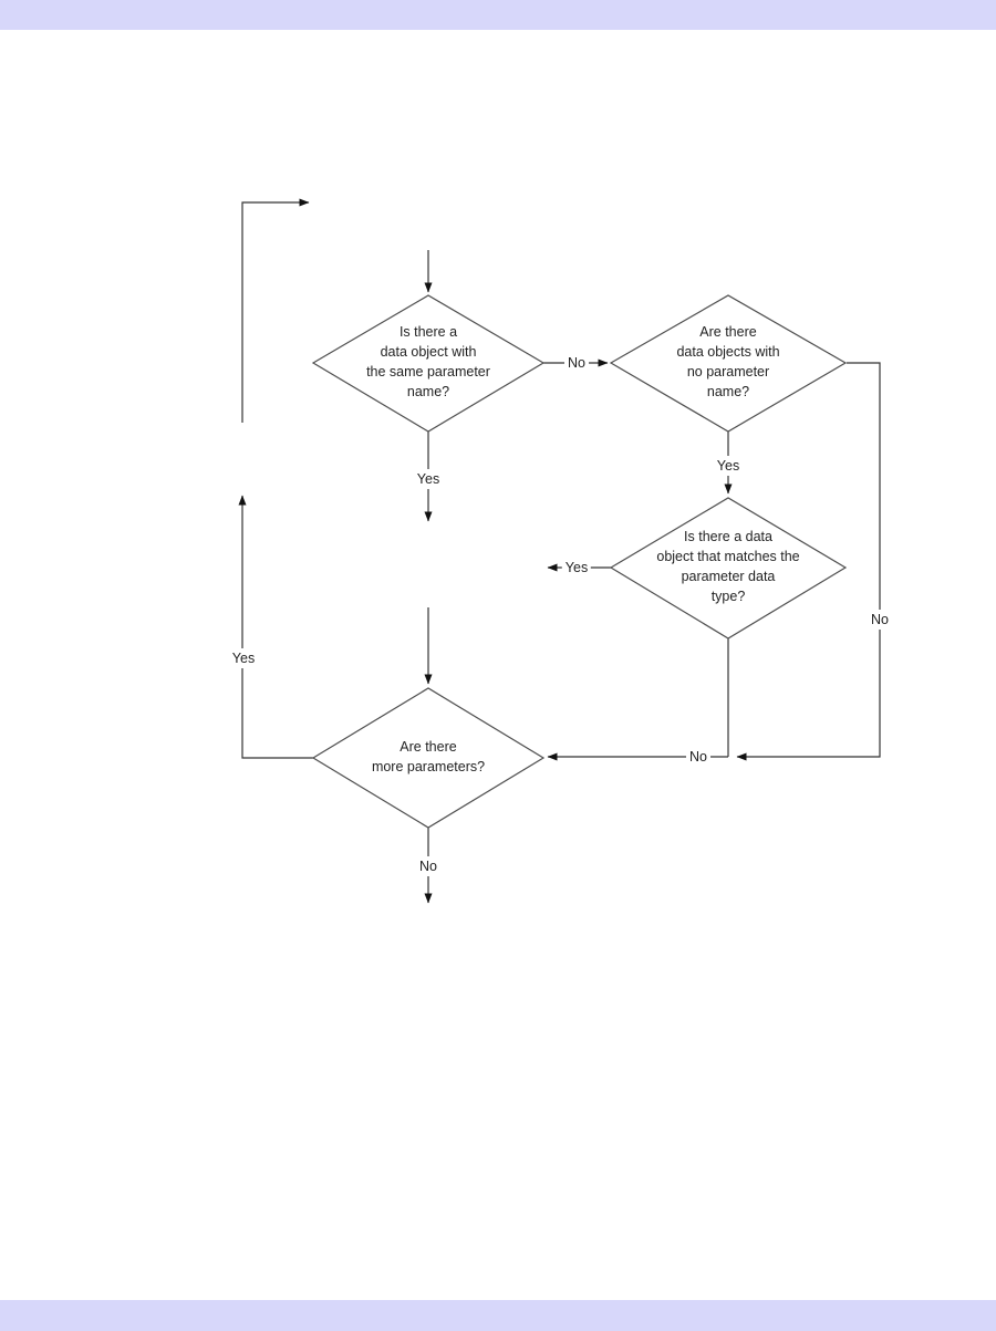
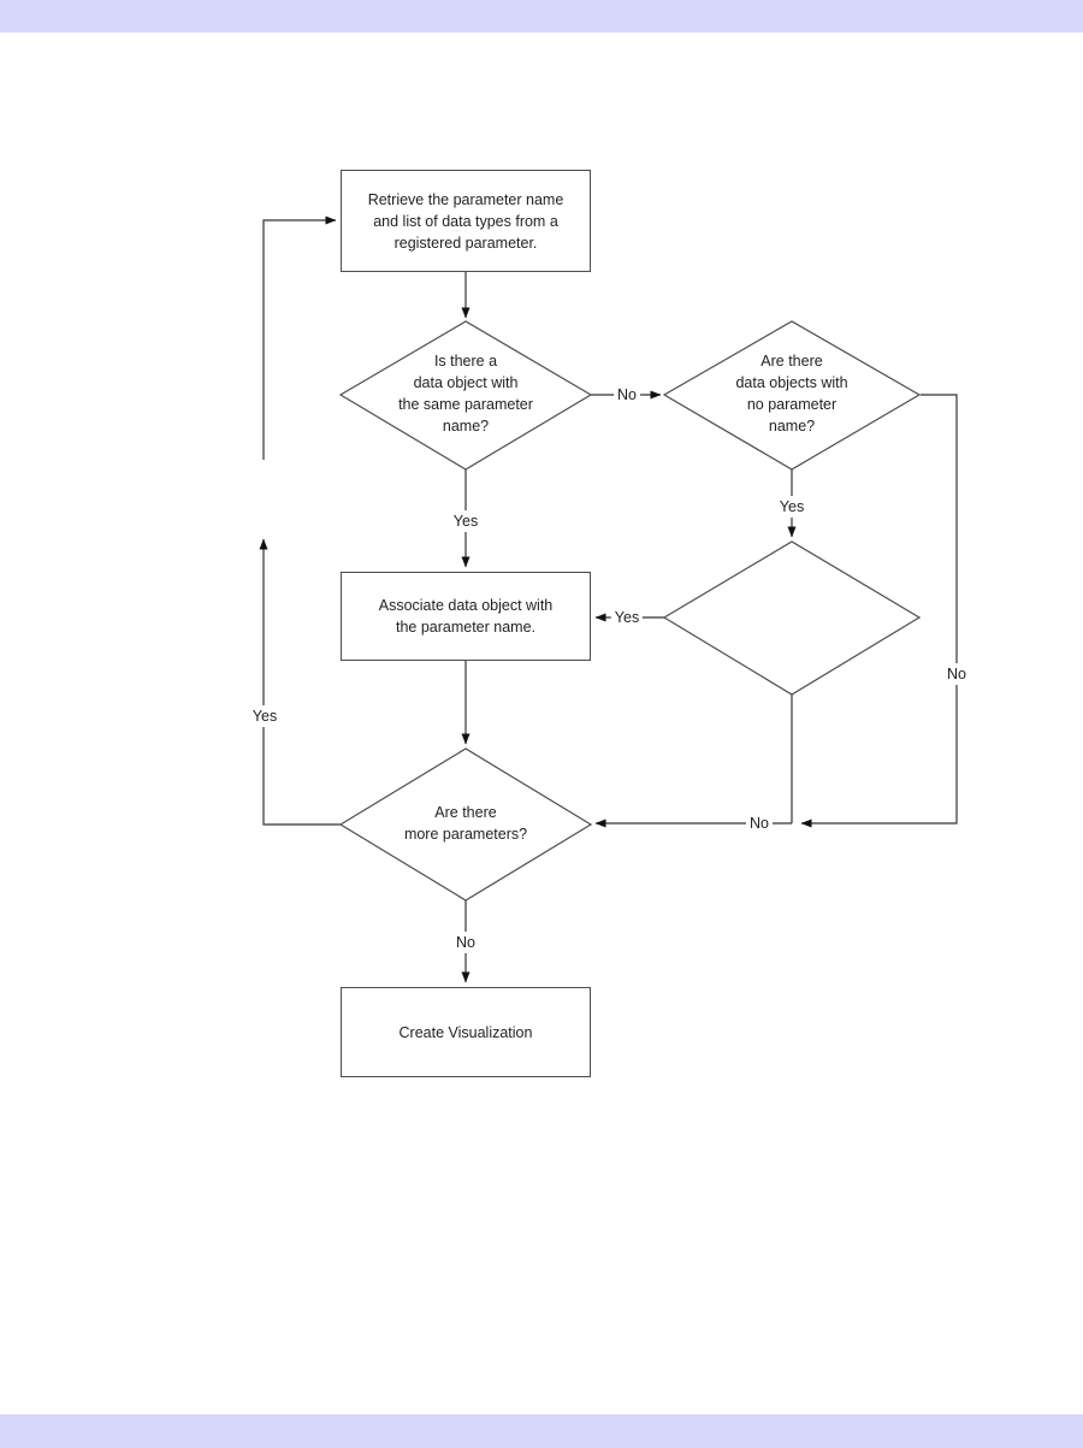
+ Retrieve the parameter name
+ and list of data types from a
+ registered parameter.
+ Associate data object with
+ the parameter name.
+ Create Visualization
  Is there a
  data object with
  the same parameter
  name?
  Are there
  data objects with
  no parameter
  name?
- Is there a data
- object that matches the
- parameter data
- type?
  Are there
  more parameters?
  No
  Yes
  Yes
  No
  Yes
  No
  Yes
  No
